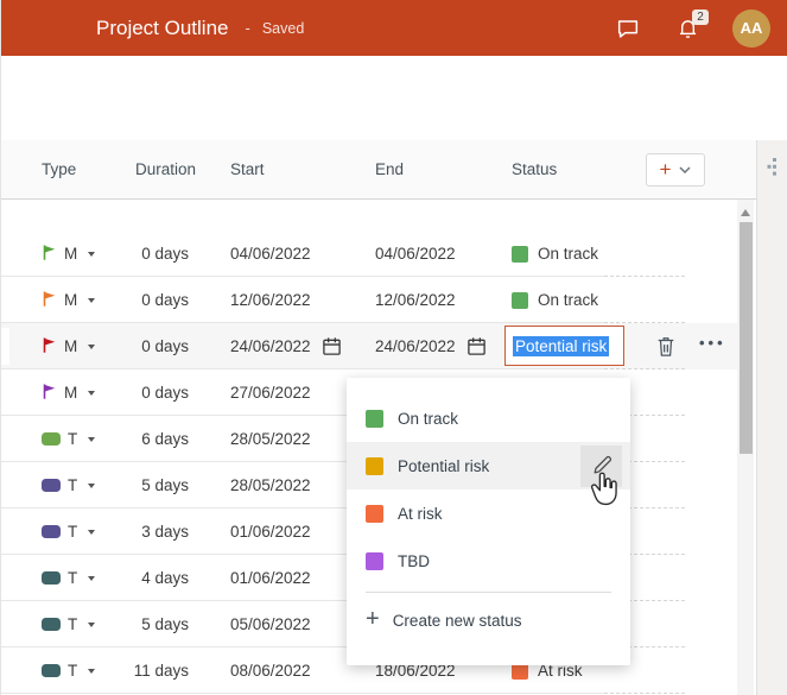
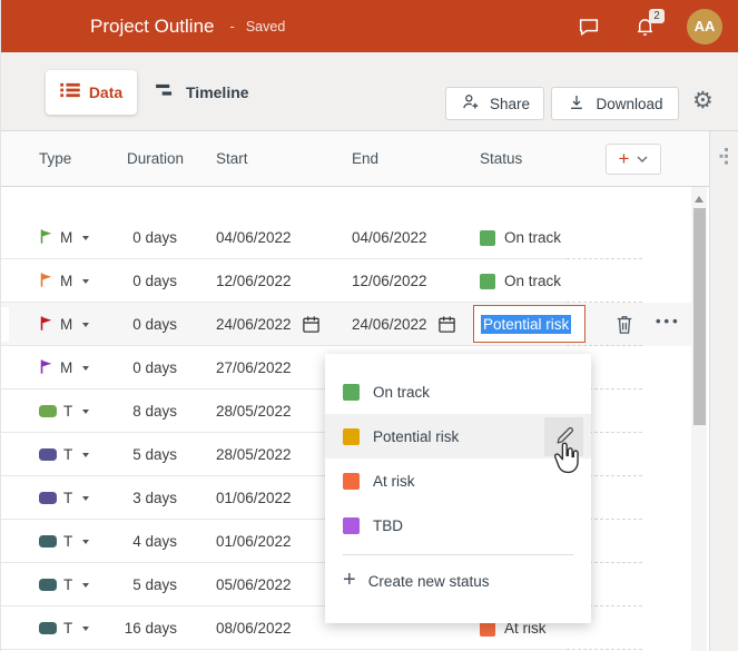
  Project Outline
  -
  Saved
  2
  AA
+ Data
+ Timeline
+ Share
+ Download
+ ⚙
  Type
  Duration
  Start
  End
  Status
  +
  M
  0 days
  04/06/2022
  04/06/2022
  On track
  M
  0 days
  12/06/2022
  12/06/2022
  On track
  M
  0 days
  24/06/2022
  24/06/2022
  Potential risk
  •••
  M
  0 days
  27/06/2022
  T
- 6 days
+ 8 days
  28/05/2022
  T
  5 days
  28/05/2022
  T
  3 days
  01/06/2022
  T
  4 days
  01/06/2022
  T
  5 days
  05/06/2022
  T
- 11 days
+ 16 days
  08/06/2022
- 18/06/2022
  At risk
  On track
  Potential risk
  At risk
  TBD
  +
  Create new status
